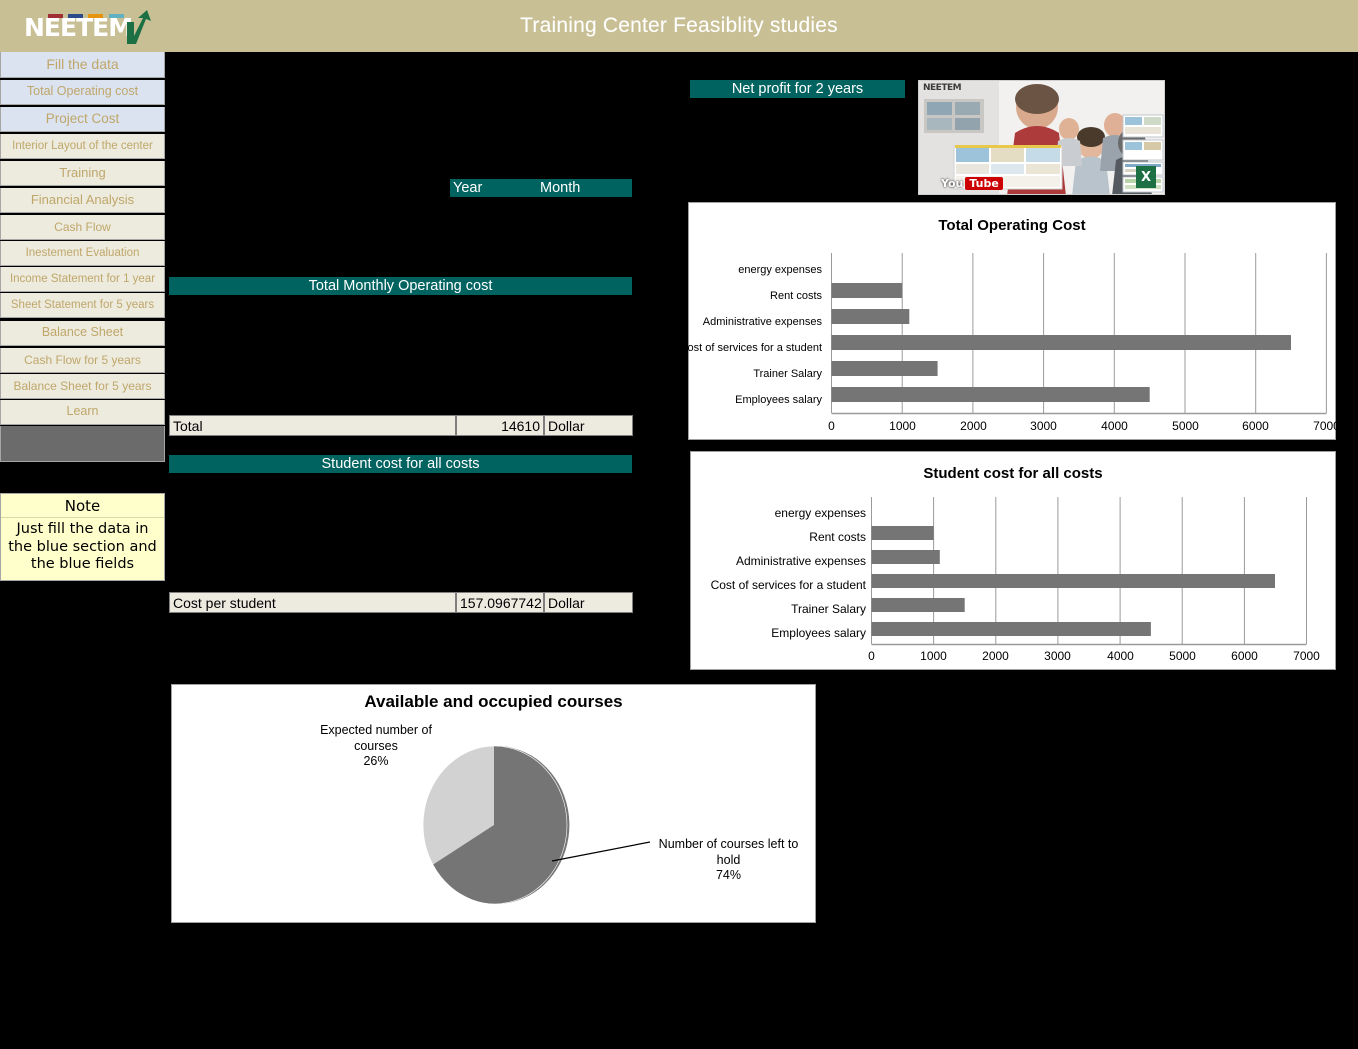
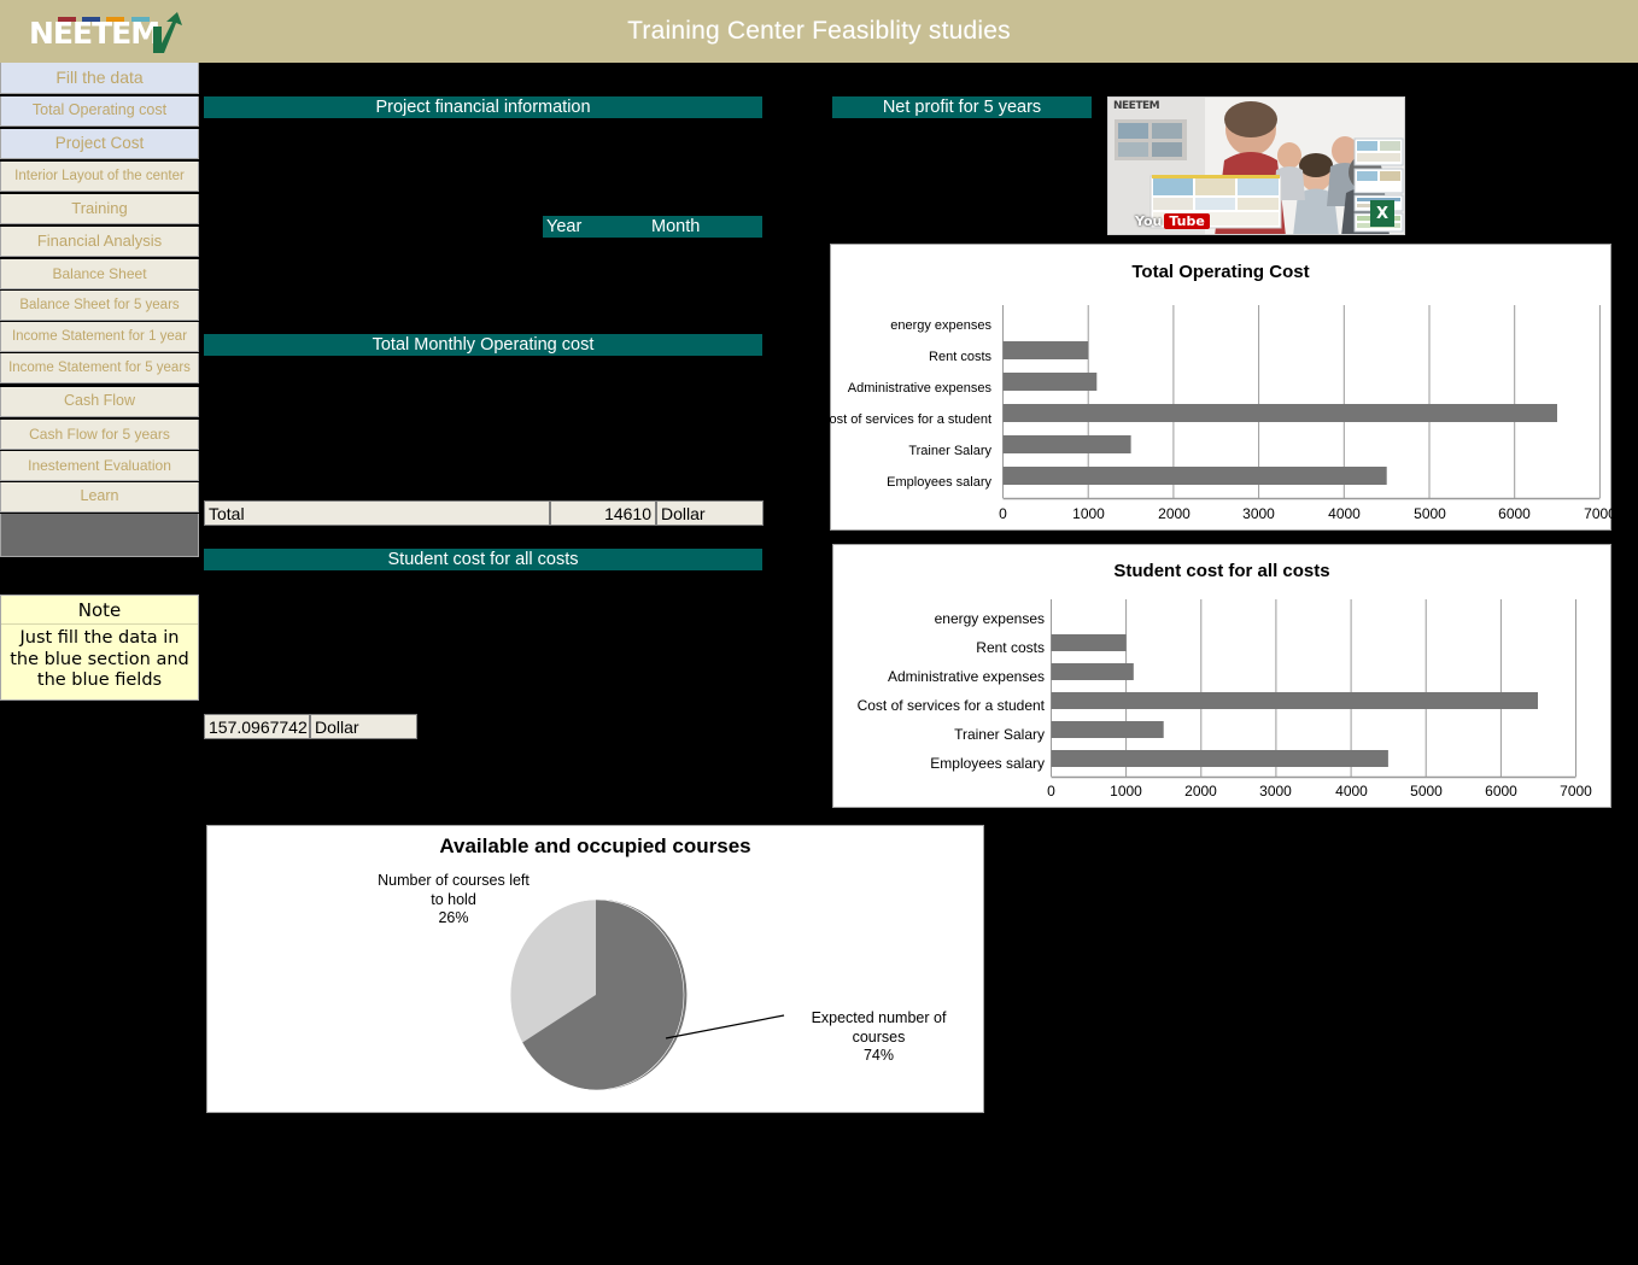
  NEETEM
  Training Center Feasiblity studies
  Fill the data
  Total Operating cost
  Project Cost
  Interior Layout of the center
  Training
  Financial Analysis
- Cash Flow
+ Balance Sheet
- Inestement Evaluation
+ Balance Sheet for 5 years
  Income Statement for 1 year
- Sheet Statement for 5 years
+ Income Statement for 5 years
- Balance Sheet
+ Cash Flow
  Cash Flow for 5 years
- Balance Sheet for 5 years
+ Inestement Evaluation
  Learn
  Note
  Just fill the data in the blue section and the blue fields
+ Project financial information
  Year
  Month
  Total Monthly Operating cost
  Total
  14610
  Dollar
  Student cost for all costs
- Cost per student
  157.0967742
  Dollar
- Net profit for 2 years
+ Net profit for 5 years
  NEETEM
  You
  Tube
  X
  Total Operating Cost
  energy expenses
  Rent costs
  Administrative expenses
  Cost of services for a student
  Trainer Salary
  Employees salary
  0
  1000
  2000
  3000
  4000
  5000
  6000
  7000
  Student cost for all costs
  energy expenses
  Rent costs
  Administrative expenses
  Cost of services for a student
  Trainer Salary
  Employees salary
  0
  1000
  2000
  3000
  4000
  5000
  6000
  7000
  Available and occupied courses
- Expected number of courses
+ Number of courses left to hold
  26%
- Number of courses left to hold
+ Expected number of courses
  74%
